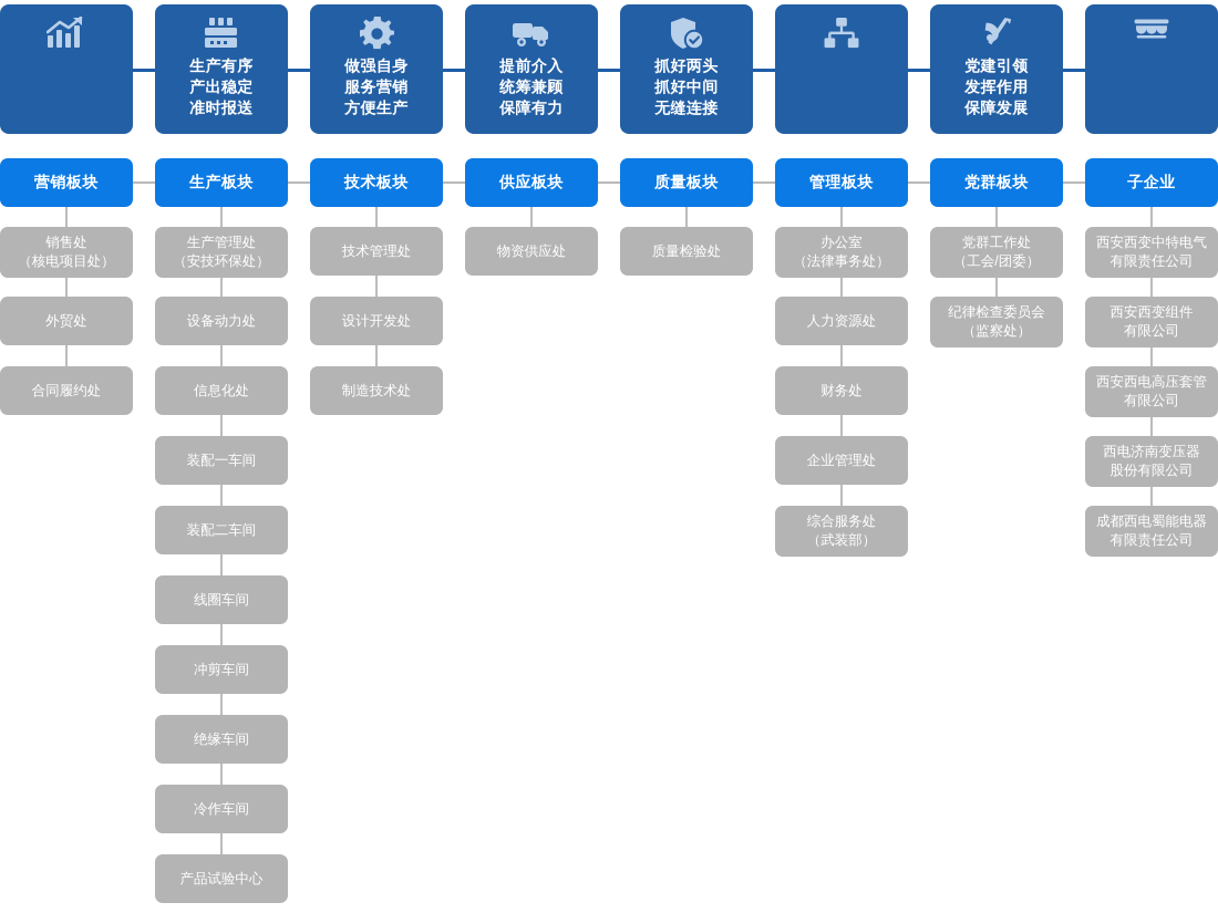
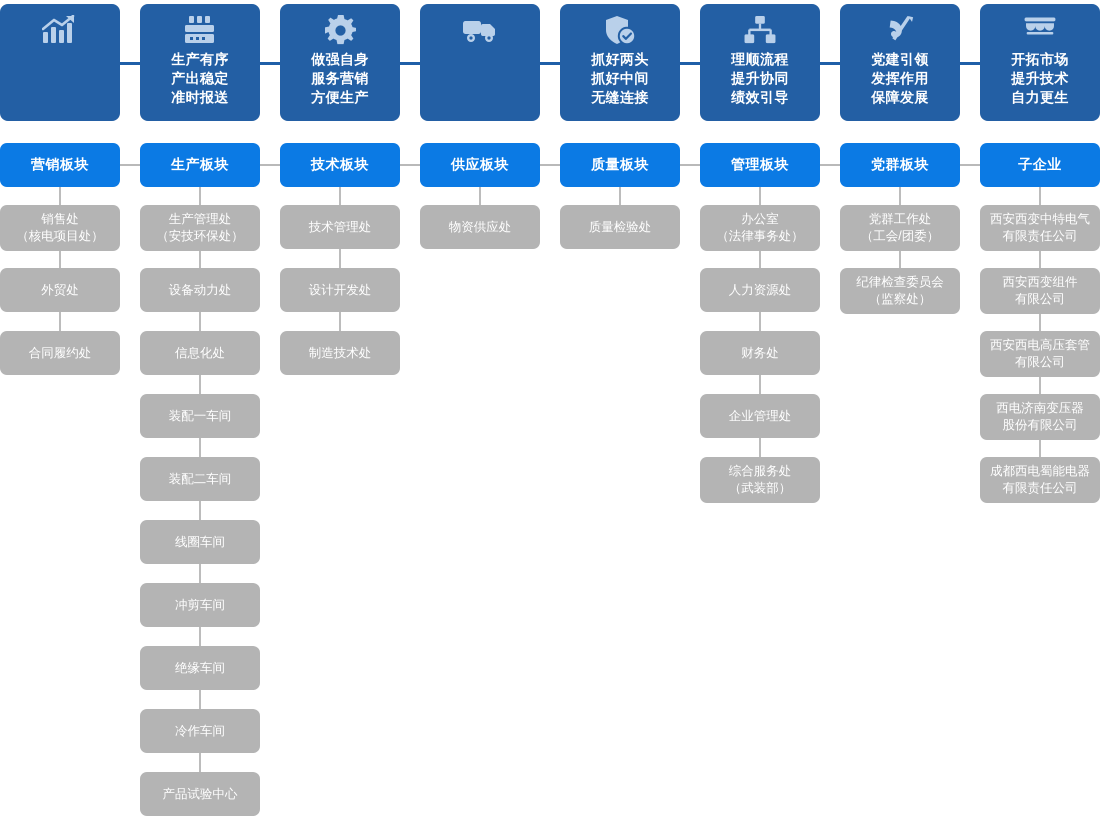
  营销板块
  销售处
  （核电项目处）
  外贸处
  合同履约处
  生产有序
  产出稳定
  准时报送
  生产板块
  生产管理处
  （安技环保处）
  设备动力处
  信息化处
  装配一车间
  装配二车间
  线圈车间
  冲剪车间
  绝缘车间
  冷作车间
  产品试验中心
  做强自身
  服务营销
  方便生产
  技术板块
  技术管理处
  设计开发处
  制造技术处
- 提前介入
- 统筹兼顾
- 保障有力
  供应板块
  物资供应处
  抓好两头
  抓好中间
  无缝连接
  质量板块
  质量检验处
+ 理顺流程
+ 提升协同
+ 绩效引导
  管理板块
  办公室
  （法律事务处）
  人力资源处
  财务处
  企业管理处
  综合服务处
  （武装部）
  党建引领
  发挥作用
  保障发展
  党群板块
  党群工作处
  （工会/团委）
  纪律检查委员会
  （监察处）
+ 开拓市场
+ 提升技术
+ 自力更生
  子企业
  西安西变中特电气
  有限责任公司
  西安西变组件
  有限公司
  西安西电高压套管
  有限公司
  西电济南变压器
  股份有限公司
  成都西电蜀能电器
  有限责任公司
